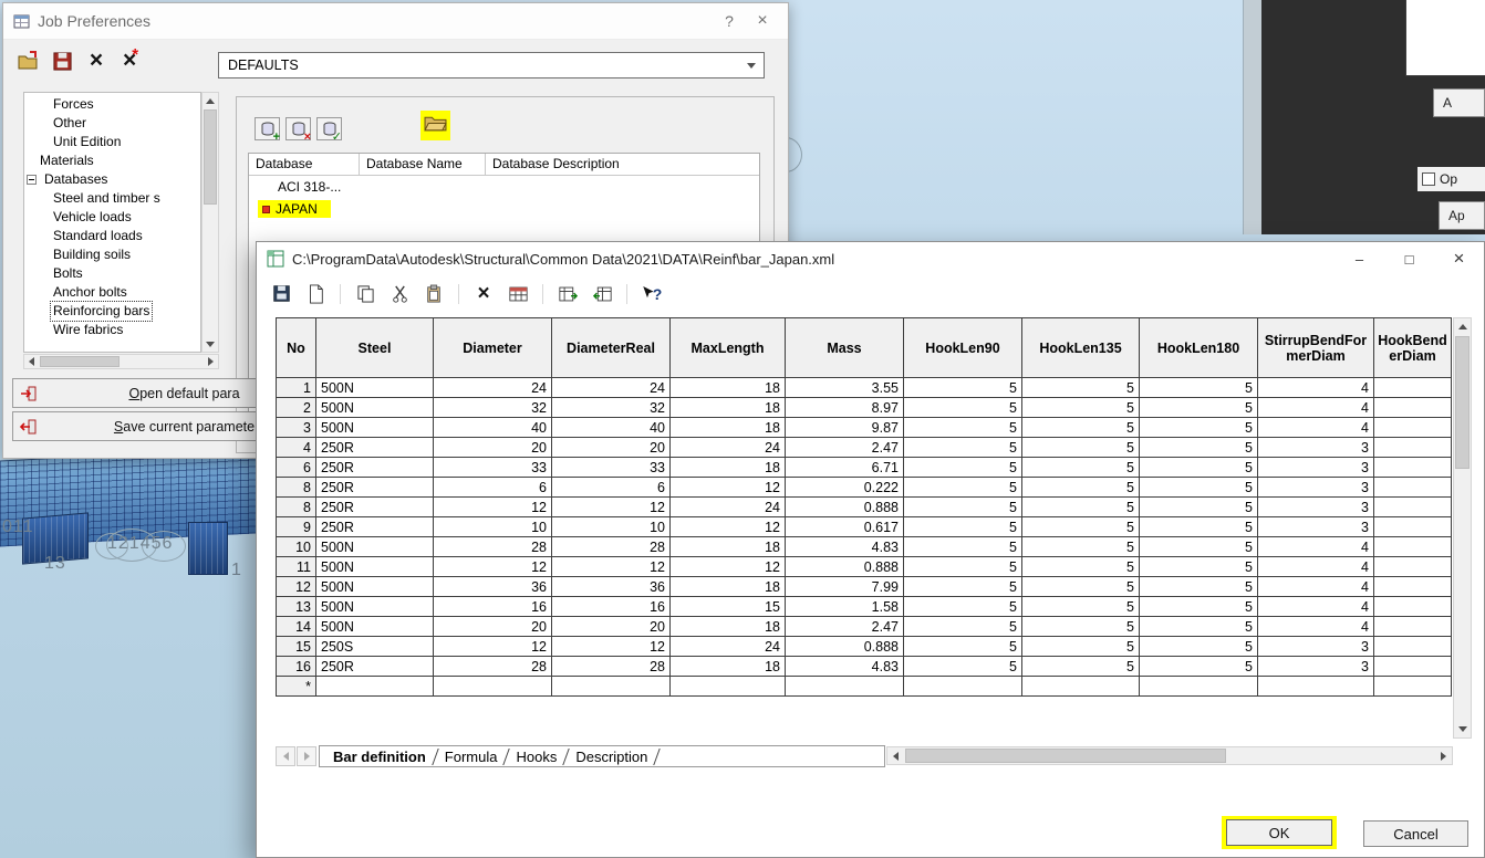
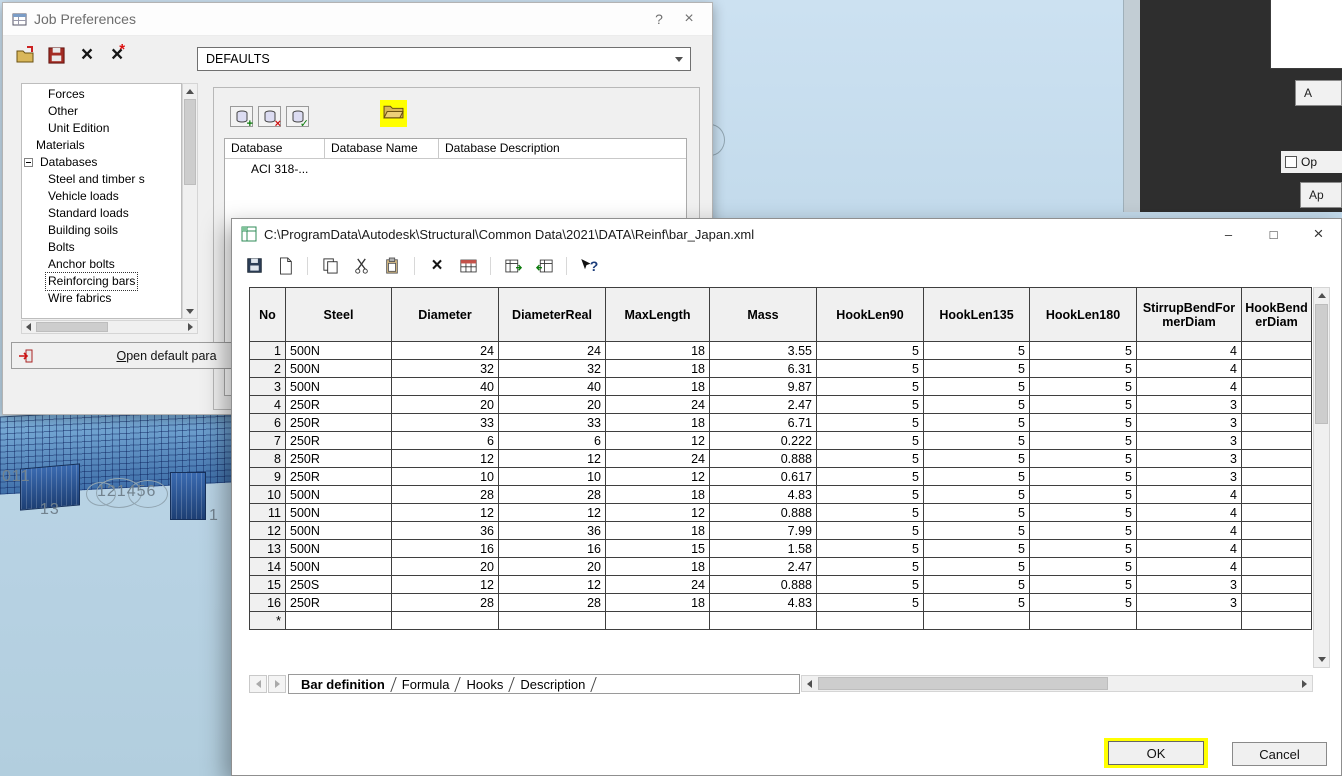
  011
  121456
  13
  1
  A
  Op
  Ap
  Job Preferences
  ?
  ×
  ×
  ×
  *
  DEFAULTS
  Forces
  Other
  Unit Edition
  Materials
  Databases
  Steel and timber s
  Vehicle loads
  Standard loads
  Building soils
  Bolts
  Anchor bolts
  Reinforcing bars
  Wire fabrics
  +
  ×
  ✓
  Database
  Database Name
  Database Description
  ACI 318-...
- JAPAN
  Open default para
- Save current paramete
  C:\ProgramData\Autodesk\Structural\Common Data\2021\DATA\Reinf\bar_Japan.xml
  –
  □
  ×
  ×
  ?
  No	Steel	Diameter	DiameterReal	MaxLength	Mass	HookLen90	HookLen135	HookLen180	StirrupBendFormerDiam	HookBenderDiam
  1	500N	24	24	18	3.55	5	5	5	4
- 2	500N	32	32	18	8.97	5	5	5	4
+ 2	500N	32	32	18	6.31	5	5	5	4
  3	500N	40	40	18	9.87	5	5	5	4
  4	250R	20	20	24	2.47	5	5	5	3
  6	250R	33	33	18	6.71	5	5	5	3
- 8	250R	6	6	12	0.222	5	5	5	3
+ 7	250R	6	6	12	0.222	5	5	5	3
  8	250R	12	12	24	0.888	5	5	5	3
  9	250R	10	10	12	0.617	5	5	5	3
  10	500N	28	28	18	4.83	5	5	5	4
  11	500N	12	12	12	0.888	5	5	5	4
  12	500N	36	36	18	7.99	5	5	5	4
  13	500N	16	16	15	1.58	5	5	5	4
  14	500N	20	20	18	2.47	5	5	5	4
  15	250S	12	12	24	0.888	5	5	5	3
  16	250R	28	28	18	4.83	5	5	5	3
  *
  Bar definition
  Formula
  Hooks
  Description
  OK
  Cancel
